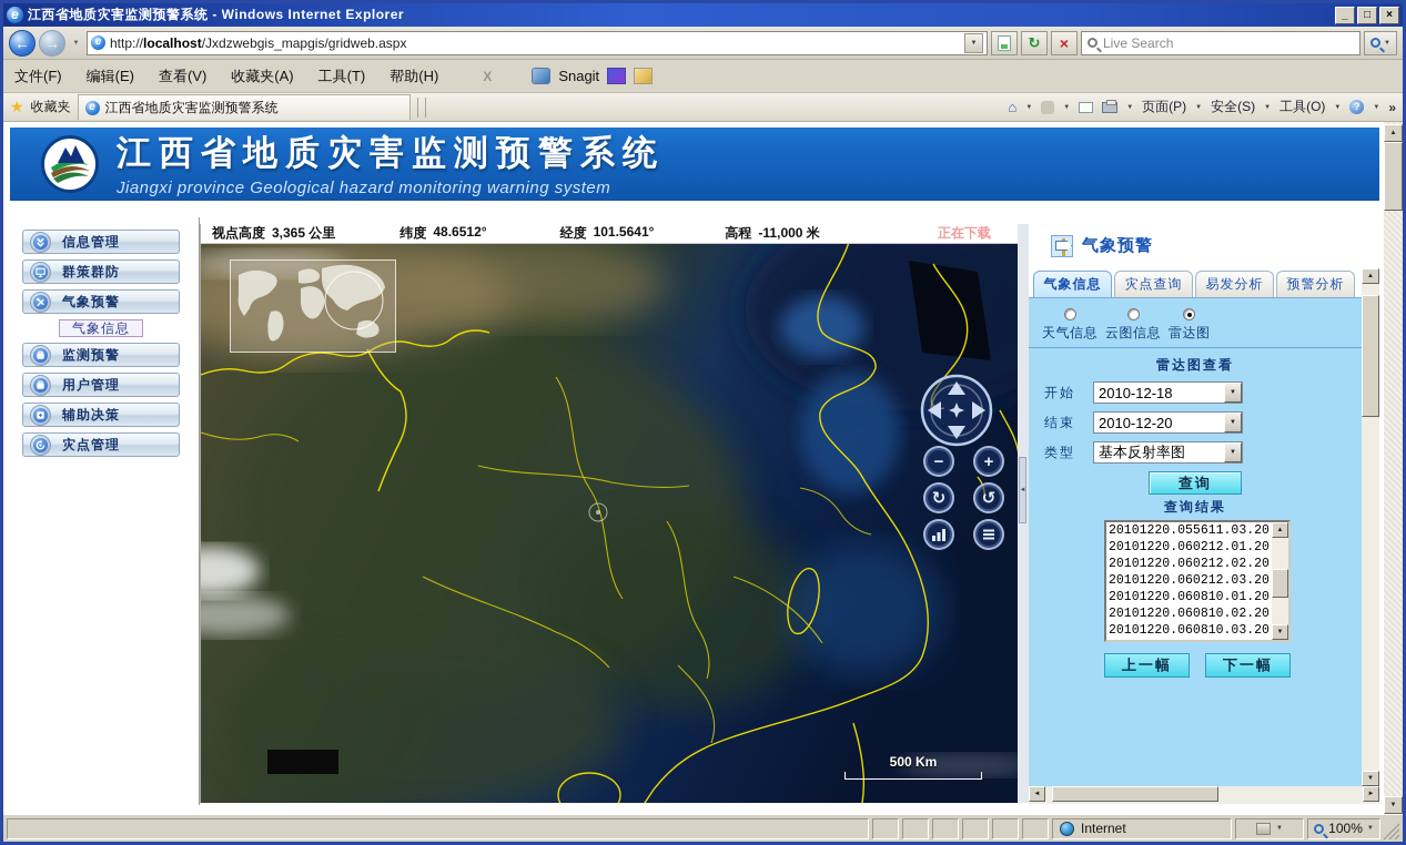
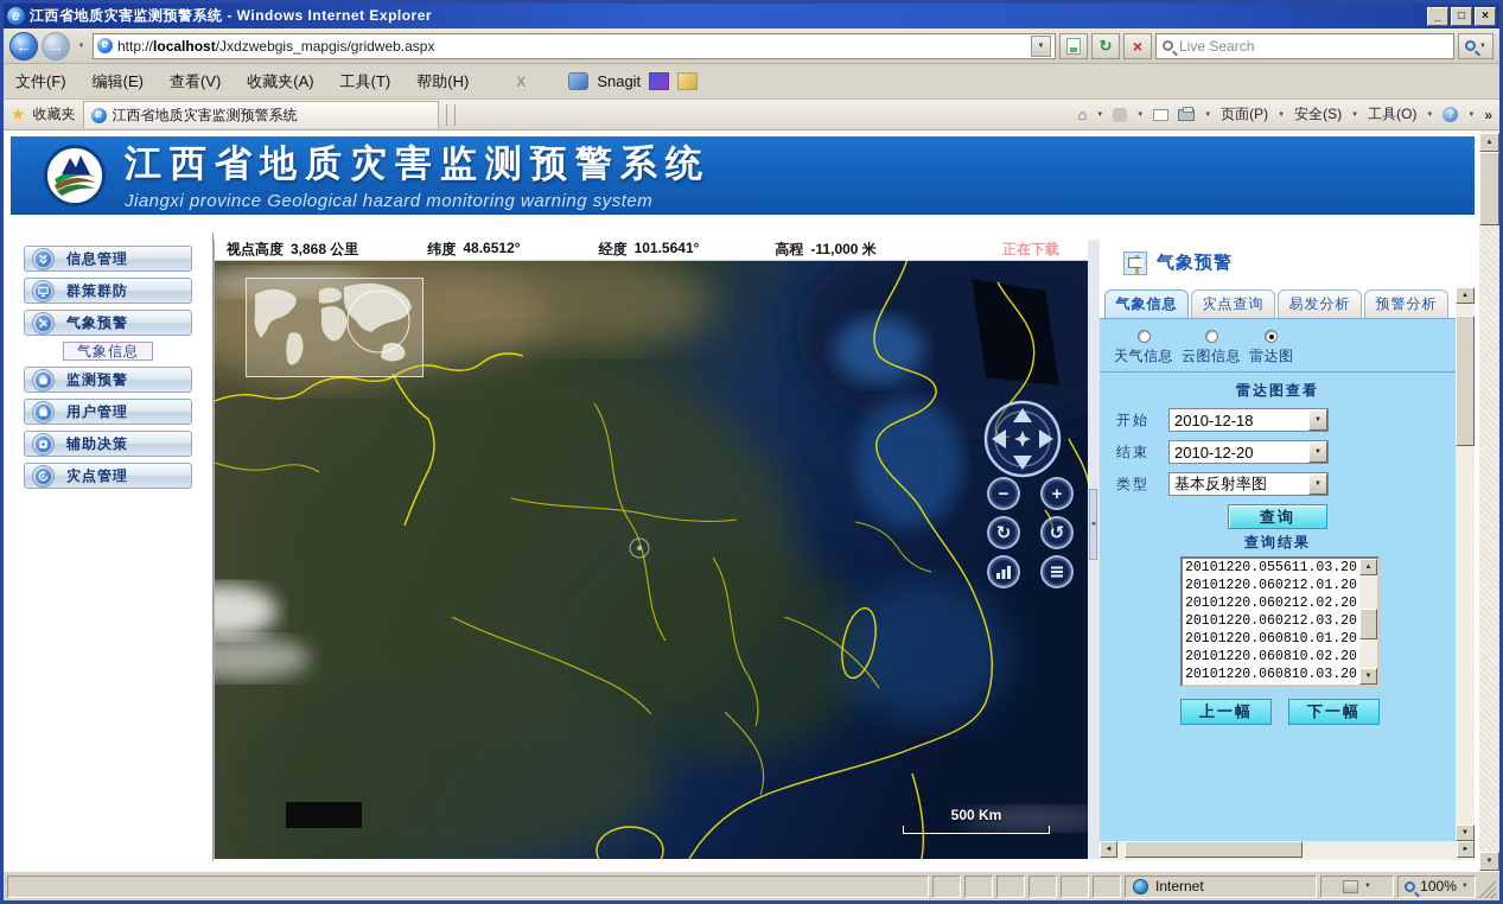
  e
  江西省地质灾害监测预警系统 - Windows Internet Explorer
  _
  □
  ×
  ←
  →
  e
  http://localhost/Jxdzwebgis_mapgis/gridweb.aspx
  ↻
  ×
  Live Search
  文件(F)
  编辑(E)
  查看(V)
  收藏夹(A)
  工具(T)
  帮助(H)
  X
  Snagit
  ★
  收藏夹
  e
  江西省地质灾害监测预警系统
  ⌂
  页面(P)
  安全(S)
  工具(O)
  ?
  »
  江西省地质灾害监测预警系统
  Jiangxi province Geological hazard monitoring warning system
  信息管理
  群策群防
  气象预警
  气象信息
  监测预警
  用户管理
  辅助决策
  灾点管理
  视点高度
- 3,365 公里
+ 3,868 公里
  纬度
  48.6512°
  经度
  101.5641°
  高程
  -11,000 米
  正在下载
  −
  +
  ↻
  ↺
  500 Km
  气象预警
  气象信息
  灾点查询
  易发分析
  预警分析
  天气信息
  云图信息
  雷达图
  雷达图查看
  开始
  2010-12-18
  结束
  2010-12-20
  类型
  基本反射率图
  查询
  查询结果
  20101220.055611.03.20
  20101220.060212.01.20
  20101220.060212.02.20
  20101220.060212.03.20
  20101220.060810.01.20
  20101220.060810.02.20
  20101220.060810.03.20
  上一幅
  下一幅
  Internet
  100%
